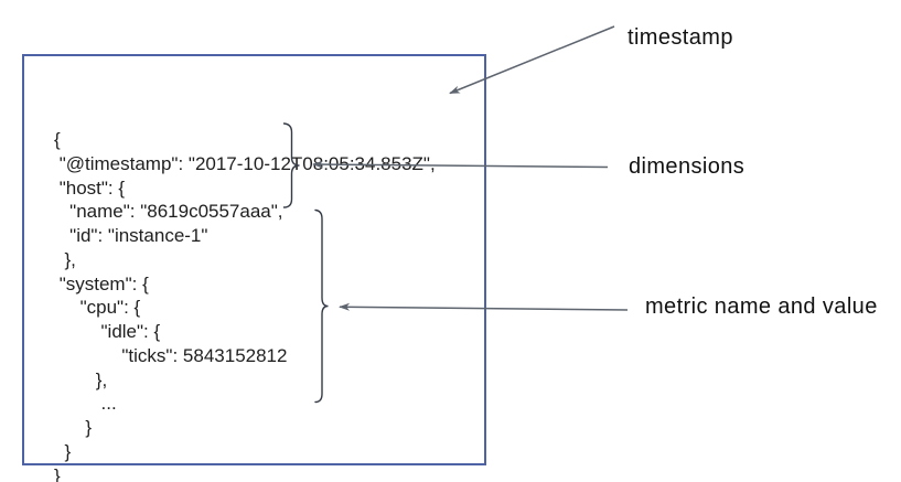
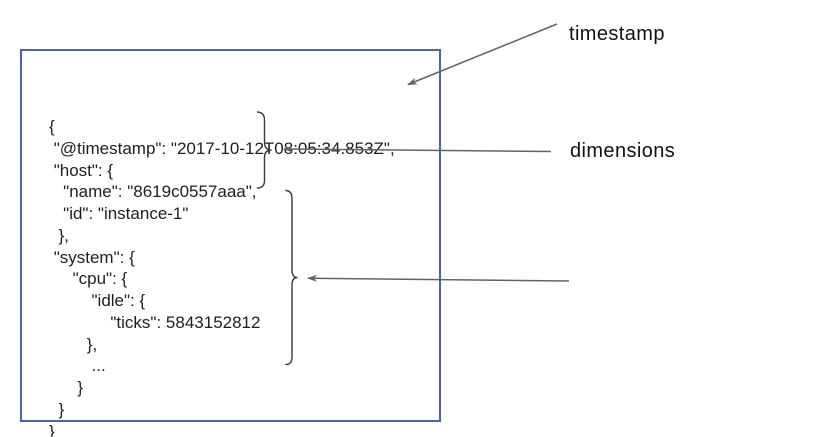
  {
  "@timestamp": "2017-10-12T08:05:34.853Z",
  "host": {
  "name": "8619c0557aaa",
  "id": "instance-1"
  },
  "system": {
  "cpu": {
  "idle": {
  "ticks": 5843152812
  },
  ...
  }
  }
  }
  timestamp
  dimensions
- metric name and value
